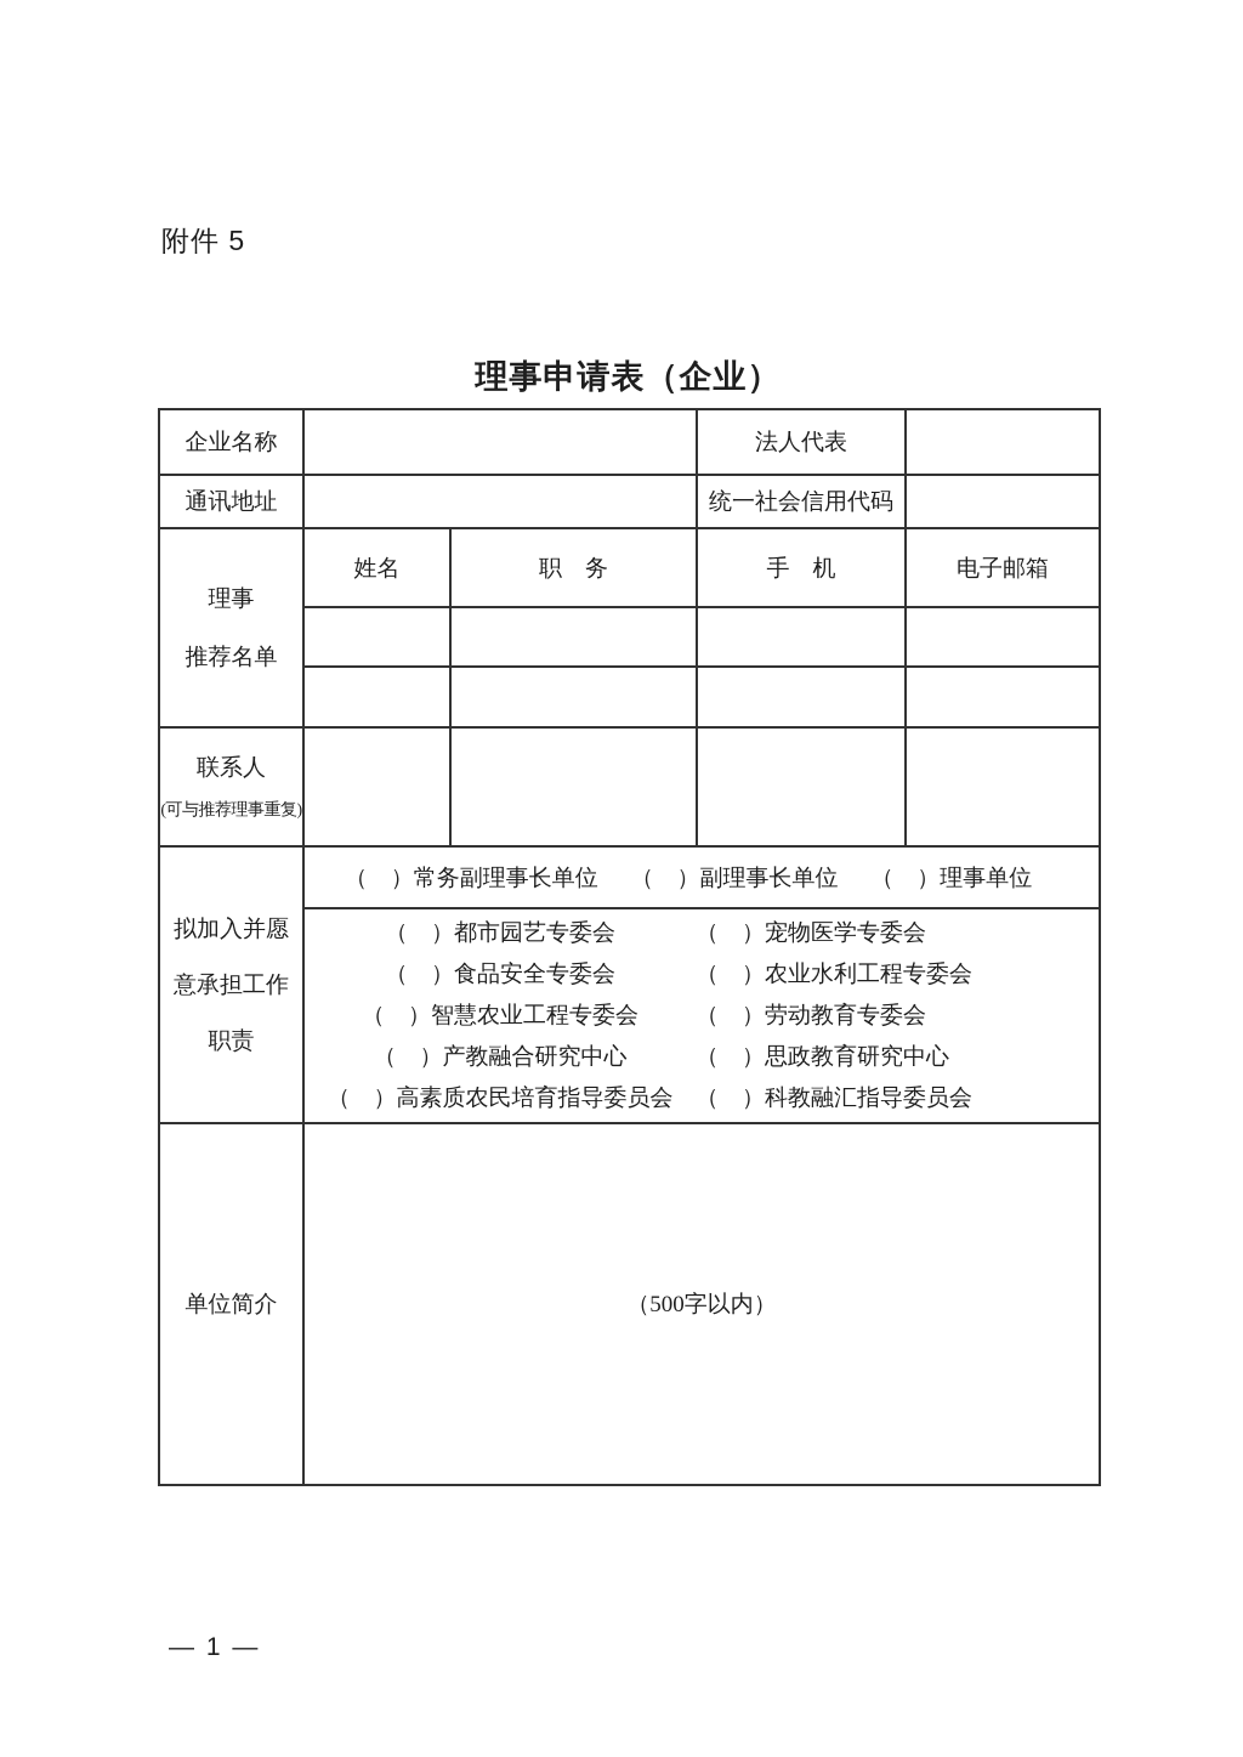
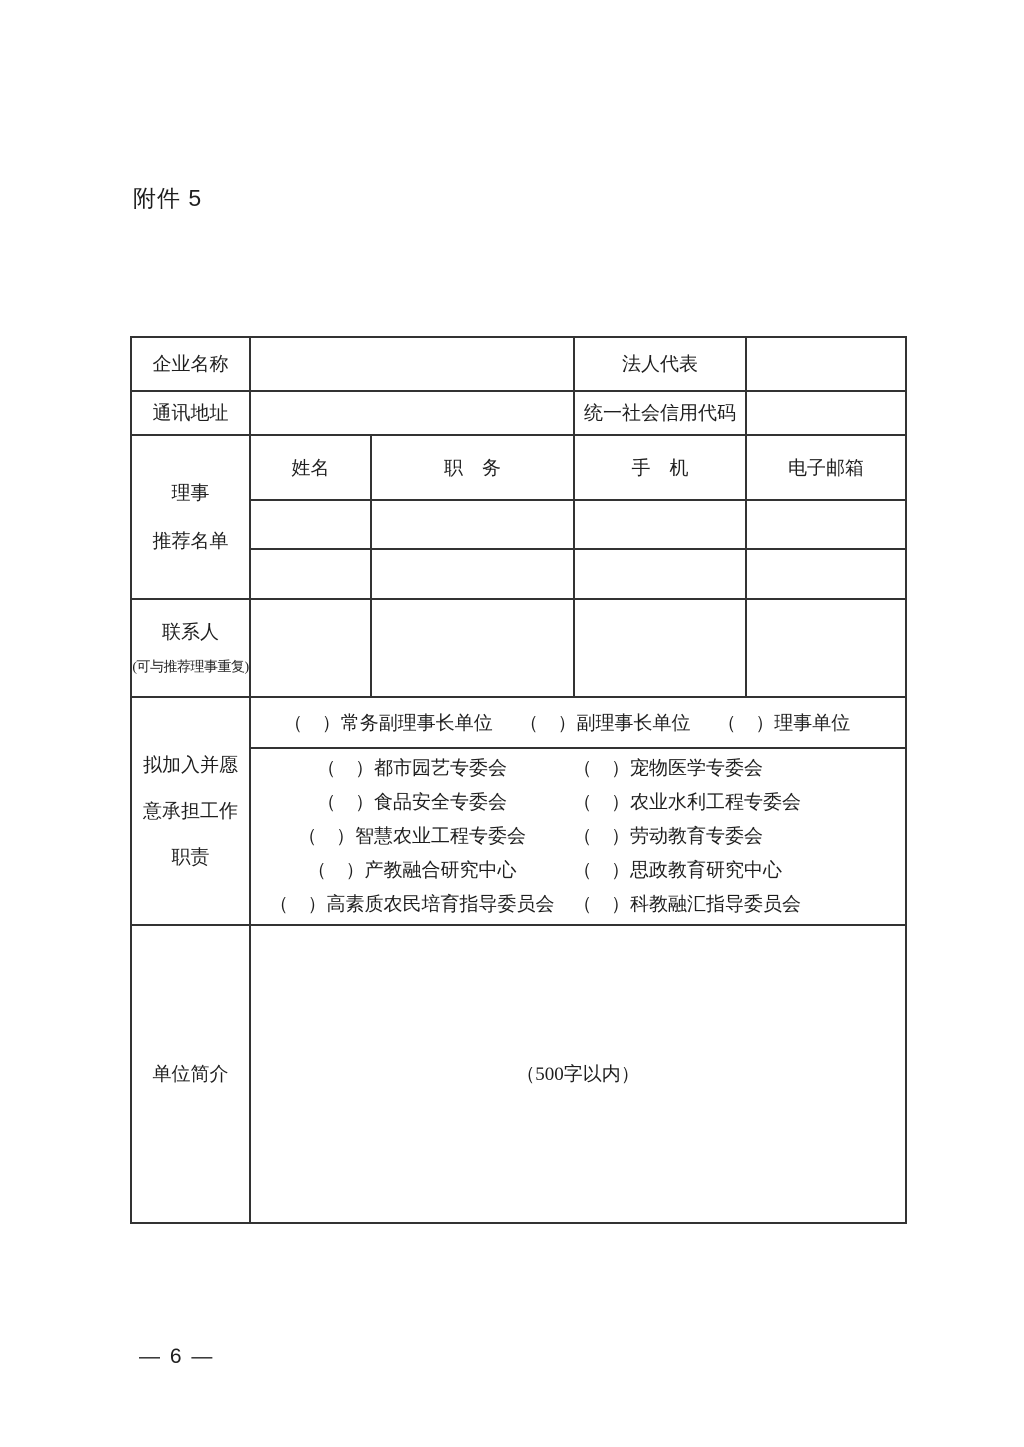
  附件 5
- 理事申请表（企业）
  企业名称		法人代表
  通讯地址		统一社会信用代码
  理事 推荐名单	姓名	职 务	手 机	电子邮箱
  联系人 (可与推荐理事重复)
  拟加入并愿 意承担工作 职责	（ ）常务副理事长单位 （ ）副理事长单位 （ ）理事单位
  （ ）都市园艺专委会 （ ）宠物医学专委会 （ ）食品安全专委会 （ ）农业水利工程专委会 （ ）智慧农业工程专委会 （ ）劳动教育专委会 （ ）产教融合研究中心 （ ）思政教育研究中心 （ ）高素质农民培育指导委员会 （ ）科教融汇指导委员会
  单位简介	（500字以内）
- — 1 —
+ — 6 —
